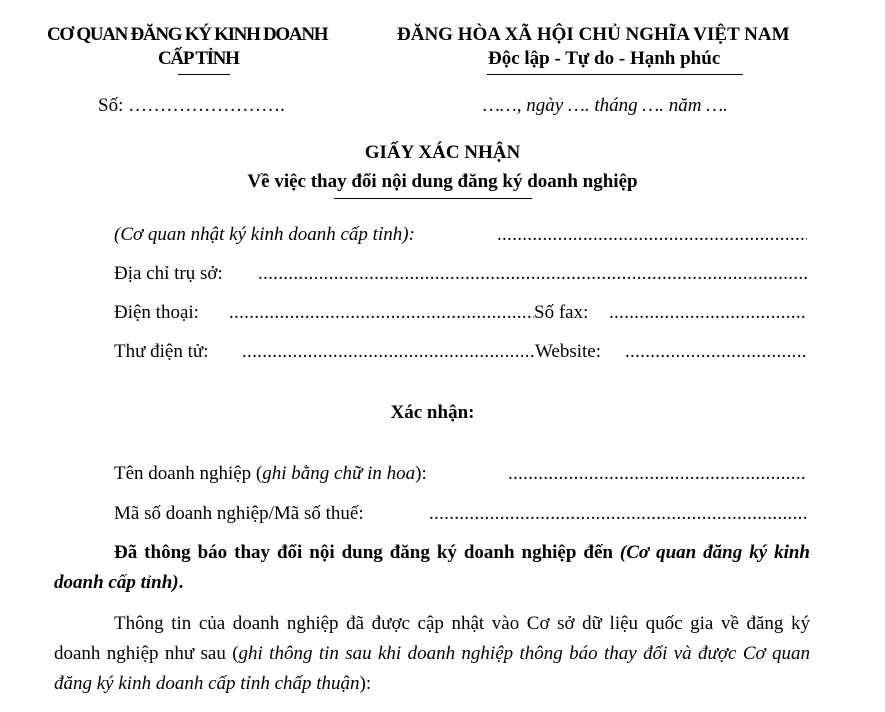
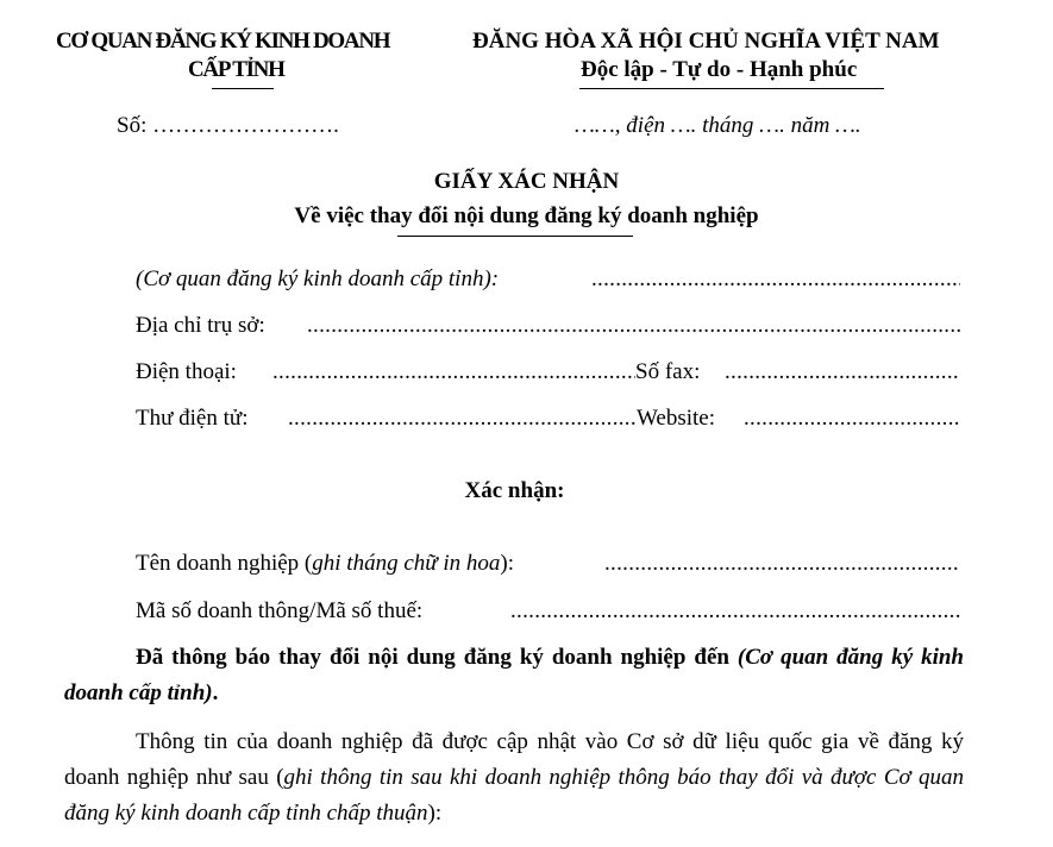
  CƠ QUAN ĐĂNG KÝ KINH DOANH
  CẤP TỈNH
  Số: …………………….
  ĐĂNG HÒA XÃ HỘI CHỦ NGHĨA VIỆT NAM
  Độc lập - Tự do - Hạnh phúc
- ……, ngày …. tháng …. năm ….
+ ……, điện …. tháng …. năm ….
  GIẤY XÁC NHẬN
  Về việc thay đổi nội dung đăng ký doanh nghiệp
- (Cơ quan nhật ký kinh doanh cấp tỉnh):
+ (Cơ quan đăng ký kinh doanh cấp tỉnh):
  Địa chỉ trụ sở:
  Điện thoại:
  Số fax:
  Thư điện tử:
  Website:
  Xác nhận:
- Tên doanh nghiệp (ghi bằng chữ in hoa):
+ Tên doanh nghiệp (ghi tháng chữ in hoa):
- Mã số doanh nghiệp/Mã số thuế:
+ Mã số doanh thông/Mã số thuế:
  Đã thông báo thay đổi nội dung đăng ký doanh nghiệp đến (Cơ quan đăng ký kinh doanh cấp tỉnh).
  Thông tin của doanh nghiệp đã được cập nhật vào Cơ sở dữ liệu quốc gia về đăng ký doanh nghiệp như sau (ghi thông tin sau khi doanh nghiệp thông báo thay đổi và được Cơ quan đăng ký kinh doanh cấp tỉnh chấp thuận):
